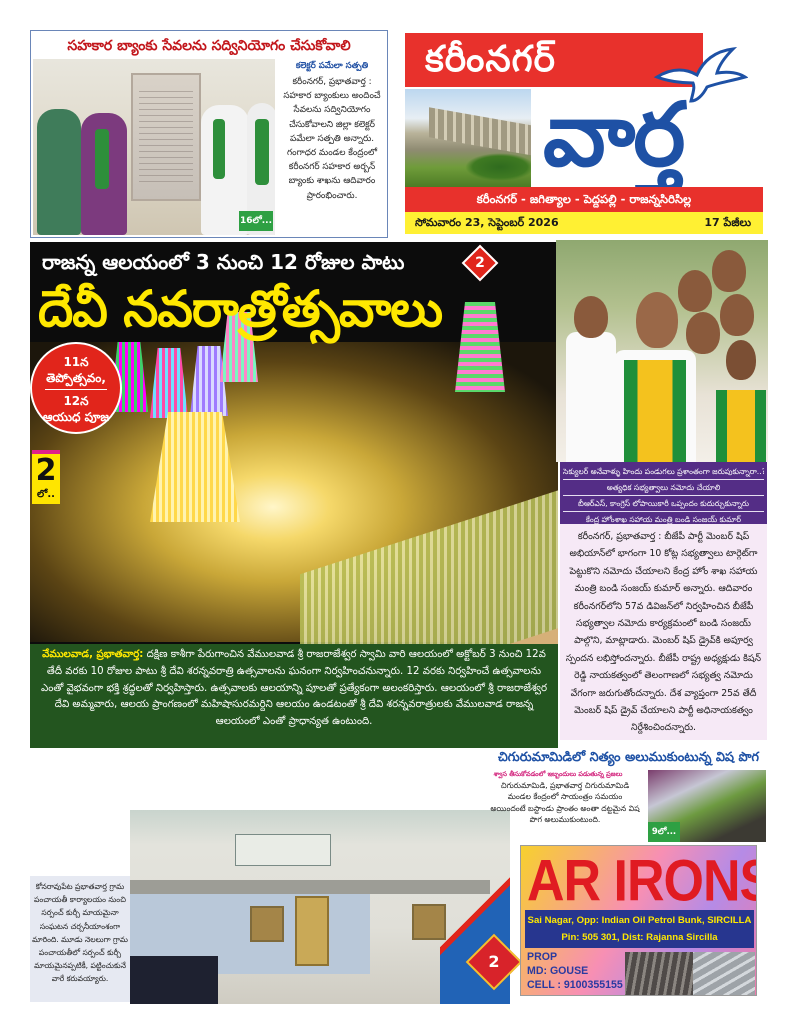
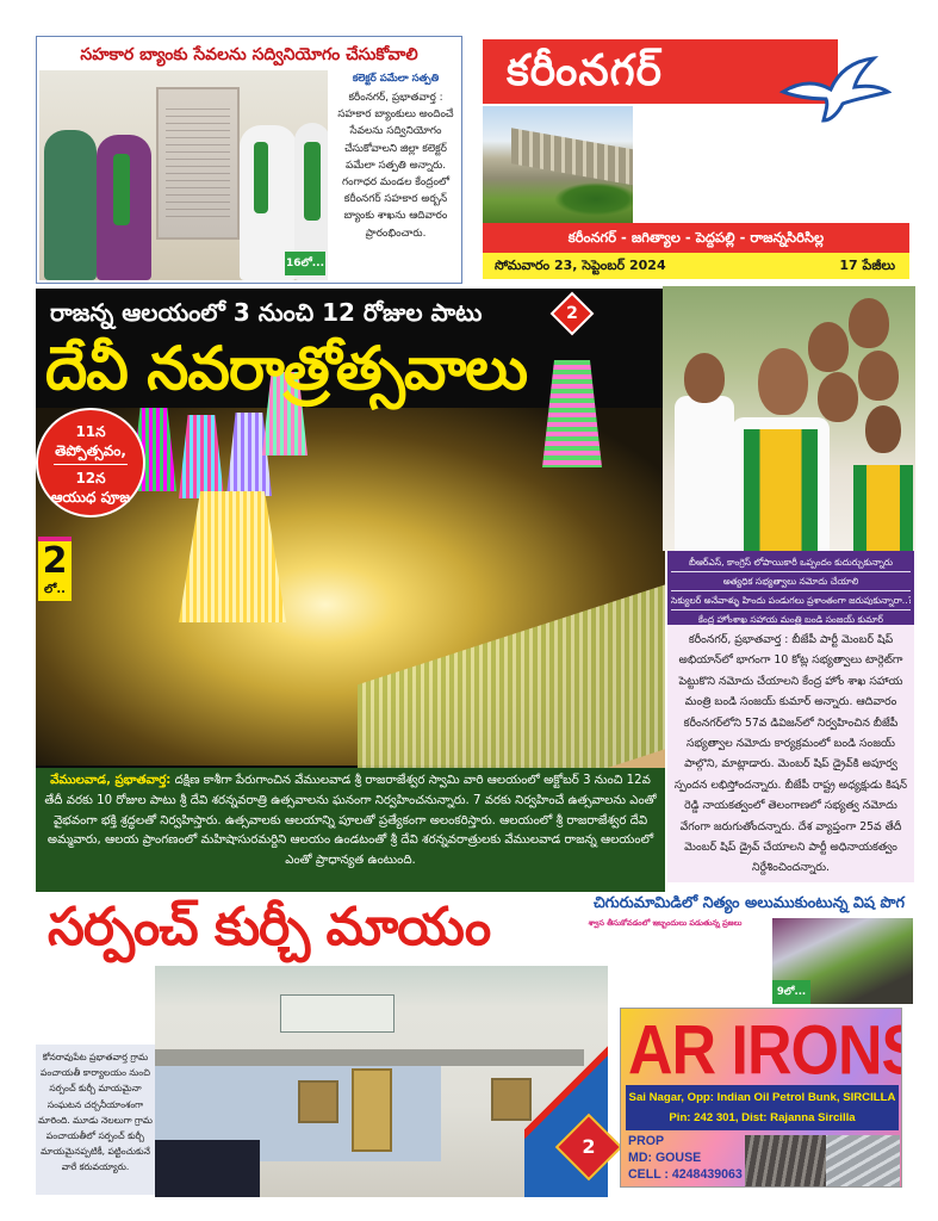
  సహకార బ్యాంకు సేవలను సద్వినియోగం చేసుకోవాలి
  16లో...
  కలెక్టర్ పమేలా సత్పతి
  కరీంనగర్, ప్రభాతవార్త : సహకార బ్యాంకులు అందించే సేవలను సద్వినియోగం చేసుకోవాలని జిల్లా కలెక్టర్ పమేలా సత్పతి అన్నారు. గంగాధర మండల కేంద్రంలో కరీంనగర్ సహకార అర్బన్ బ్యాంకు శాఖను ఆదివారం ప్రారంభించారు.
  కరీంనగర్
- వార్త
  కరీంనగర్ - జగిత్యాల - పెద్దపల్లి - రాజన్నసిరిసిల్ల
- సోమవారం 23, సెప్టెంబర్ 2026
+ సోమవారం 23, సెప్టెంబర్ 2024
  17 పేజీలు
  రాజన్న ఆలయంలో 3 నుంచి 12 రోజుల పాటు
  దేవీ నవరాత్రోత్సవాలు
  11న
  తెప్పోత్సవం,
  12న
  ఆయుధ పూజ
  2
  లో..
- వేములవాడ, ప్రభాతవార్త: దక్షిణ కాశీగా పేరుగాంచిన వేములవాడ శ్రీ రాజరాజేశ్వర స్వామి వారి ఆలయంలో అక్టోబర్ 3 నుంచి 12వ తేదీ వరకు 10 రోజుల పాటు శ్రీ దేవి శరన్నవరాత్రి ఉత్సవాలను ఘనంగా నిర్వహించనున్నారు. 12 వరకు నిర్వహించే ఉత్సవాలను ఎంతో వైభవంగా భక్తి శ్రద్ధలతో నిర్వహిస్తారు. ఉత్సవాలకు ఆలయాన్ని పూలతో ప్రత్యేకంగా అలంకరిస్తారు. ఆలయంలో శ్రీ రాజరాజేశ్వర దేవి అమ్మవారు, ఆలయ ప్రాంగణంలో మహిషాసురమర్దిని ఆలయం ఉండటంతో శ్రీ దేవి శరన్నవరాత్రులకు వేములవాడ రాజన్న ఆలయంలో ఎంతో ప్రాధాన్యత ఉంటుంది.
+ వేములవాడ, ప్రభాతవార్త: దక్షిణ కాశీగా పేరుగాంచిన వేములవాడ శ్రీ రాజరాజేశ్వర స్వామి వారి ఆలయంలో అక్టోబర్ 3 నుంచి 12వ తేదీ వరకు 10 రోజుల పాటు శ్రీ దేవి శరన్నవరాత్రి ఉత్సవాలను ఘనంగా నిర్వహించనున్నారు. 7 వరకు నిర్వహించే ఉత్సవాలను ఎంతో వైభవంగా భక్తి శ్రద్ధలతో నిర్వహిస్తారు. ఉత్సవాలకు ఆలయాన్ని పూలతో ప్రత్యేకంగా అలంకరిస్తారు. ఆలయంలో శ్రీ రాజరాజేశ్వర దేవి అమ్మవారు, ఆలయ ప్రాంగణంలో మహిషాసురమర్దిని ఆలయం ఉండటంతో శ్రీ దేవి శరన్నవరాత్రులకు వేములవాడ రాజన్న ఆలయంలో ఎంతో ప్రాధాన్యత ఉంటుంది.
- సెక్యులర్ అనేవాళ్ళు హిందు పండుగలు ప్రశాంతంగా జరుపుకున్నారా..?
+ బీఆర్ఎస్, కాంగ్రెస్ లోపాయికారీ ఒప్పందం కుదుర్చుకున్నారు
  అత్యధిక సభ్యత్వాలు నమోదు చేయాలి
- బీఆర్ఎస్, కాంగ్రెస్ లోపాయికారీ ఒప్పందం కుదుర్చుకున్నారు
+ సెక్యులర్ అనేవాళ్ళు హిందు పండుగలు ప్రశాంతంగా జరుపుకున్నారా..?
  కేంద్ర హోంశాఖ సహాయ మంత్రి బండి సంజయ్ కుమార్
  కరీంనగర్, ప్రభాతవార్త : బీజేపీ పార్టీ మెంబర్ షిప్ అభియాన్‌లో భాగంగా 10 కోట్ల సభ్యత్వాలు టార్గెట్‌గా పెట్టుకొని నమోదు చేయాలని కేంద్ర హోం శాఖ సహాయ మంత్రి బండి సంజయ్ కుమార్ అన్నారు. ఆదివారం కరీంనగర్‌లోని 57వ డివిజన్‌లో నిర్వహించిన బీజేపీ సభ్యత్వాల నమోదు కార్యక్రమంలో బండి సంజయ్ పాల్గొని, మాట్లాడారు. మెంబర్ షిప్ డ్రైవ్‌కి అపూర్వ స్పందన లభిస్తోందన్నారు. బీజేపీ రాష్ట్ర అధ్యక్షుడు కిషన్ రెడ్డి నాయకత్వంలో తెలంగాణలో సభ్యత్వ నమోదు వేగంగా జరుగుతోందన్నారు. దేశ వ్యాప్తంగా 25వ తేదీ మెంబర్ షిప్ డ్రైవ్ చేయాలని పార్టీ అధినాయకత్వం నిర్దేశించిందన్నారు.
+ సర్పంచ్ కుర్చీ మాయం
  కోనరావుపేట ప్రభాతవార్త గ్రామ పంచాయతీ కార్యాలయం నుంచి సర్పంచ్ కుర్చీ మాయమైనా సంఘటన చర్చనీయాంశంగా మారింది. మూడు నెలలుగా గ్రామ పంచాయతీలో సర్పంచ్ కుర్చీ మాయమైనప్పటికీ, పట్టించుకునే వారే కరువయ్యారు.
  చిగురుమామిడిలో నిత్యం అలుముకుంటున్న విష పొగ
  శ్వాస తీసుకోవడంలో ఇబ్బందులు పడుతున్న ప్రజలు
- చిగురుమామిడి, ప్రభాతవార్త చిగురుమామిడి మండల కేంద్రంలో సాయంత్రం సమయం అయిందంటే బస్టాండు ప్రాంతం అంతా దట్టమైన విష పొగ అలుముకుంటుంది.
  9లో...
  AR IRON
  Sai Nagar, Opp: Indian Oil Petrol Bunk, SIRCILLA
- Pin: 505 301, Dist: Rajanna Sircilla
+ Pin: 242 301, Dist: Rajanna Sircilla
  PROP
  MD: GOUSE
- CELL : 9100355155
+ CELL : 4248439063
